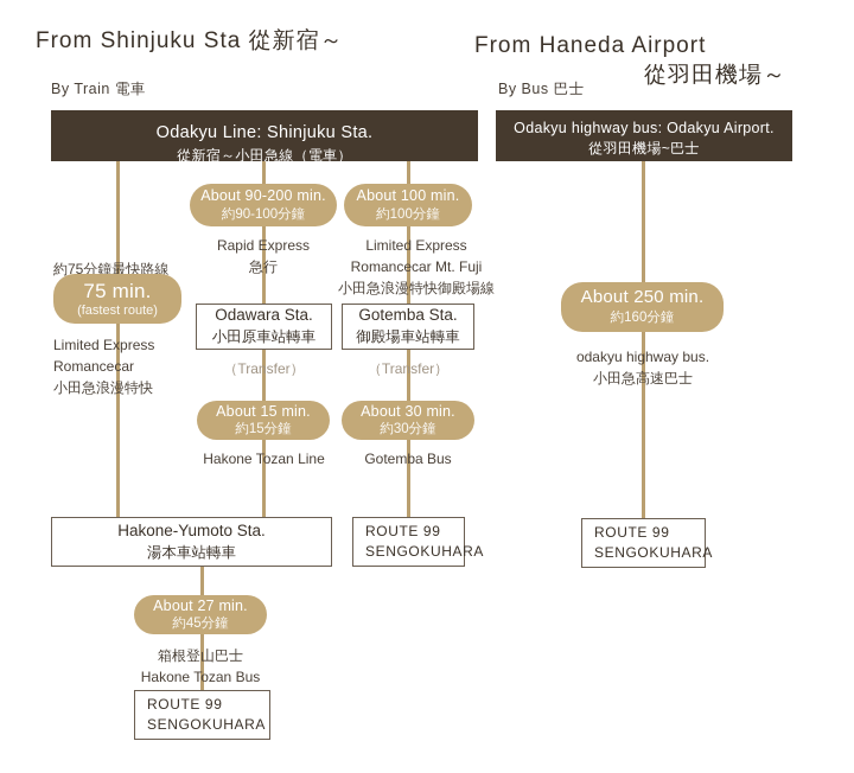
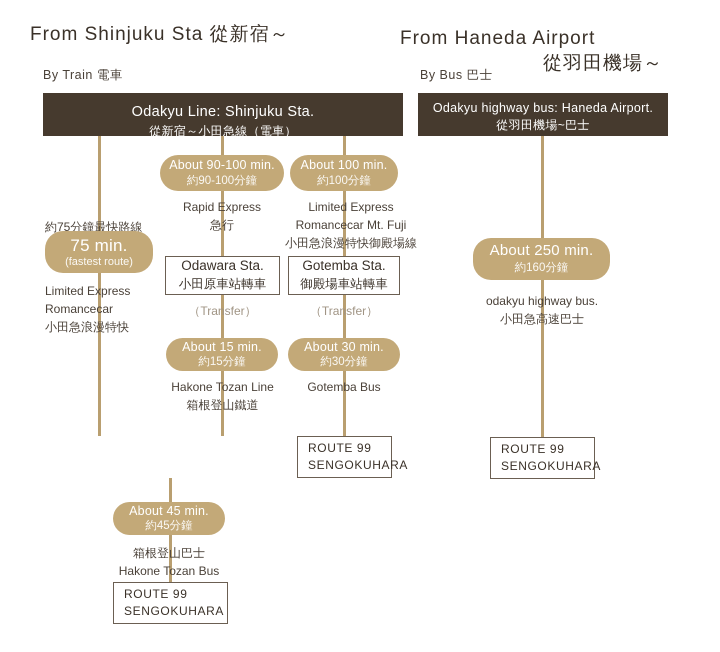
  From Shinjuku Sta 從新宿～
  By Train 電車
  From Haneda Airport
  從羽田機場～
  By Bus 巴士
  Odakyu Line: Shinjuku Sta.
  從新宿～小田急線（電車）
- Odakyu highway bus: Odakyu Airport.
+ Odakyu highway bus: Haneda Airport.
  從羽田機場~巴士
  約75分鐘最快路線
  75 min.
  (fastest route)
  Limited Express
  Romancecar
  小田急浪漫特快
- About 90-200 min.
+ About 90-100 min.
  約90-100分鐘
  Rapid Express
  急行
  About 100 min.
  約100分鐘
  Limited Express
  Romancecar Mt. Fuji
  小田急浪漫特快御殿場線
  Odawara Sta.
  小田原車站轉車
  （Transfer）
  About 15 min.
  約15分鐘
  Hakone Tozan Line
+ 箱根登山鐵道
  Gotemba Sta.
  御殿場車站轉車
  （Transfer）
  About 30 min.
  約30分鐘
  Gotemba Bus
- Hakone-Yumoto Sta.
- 湯本車站轉車
- About 27 min.
+ About 45 min.
  約45分鐘
  箱根登山巴士
  Hakone Tozan Bus
  ROUTE 99
  SENGOKUHARA
  ROUTE 99
  SENGOKUHARA
  ROUTE 99
  SENGOKUHARA
  About 250 min.
  約160分鐘
  odakyu highway bus.
  小田急高速巴士
